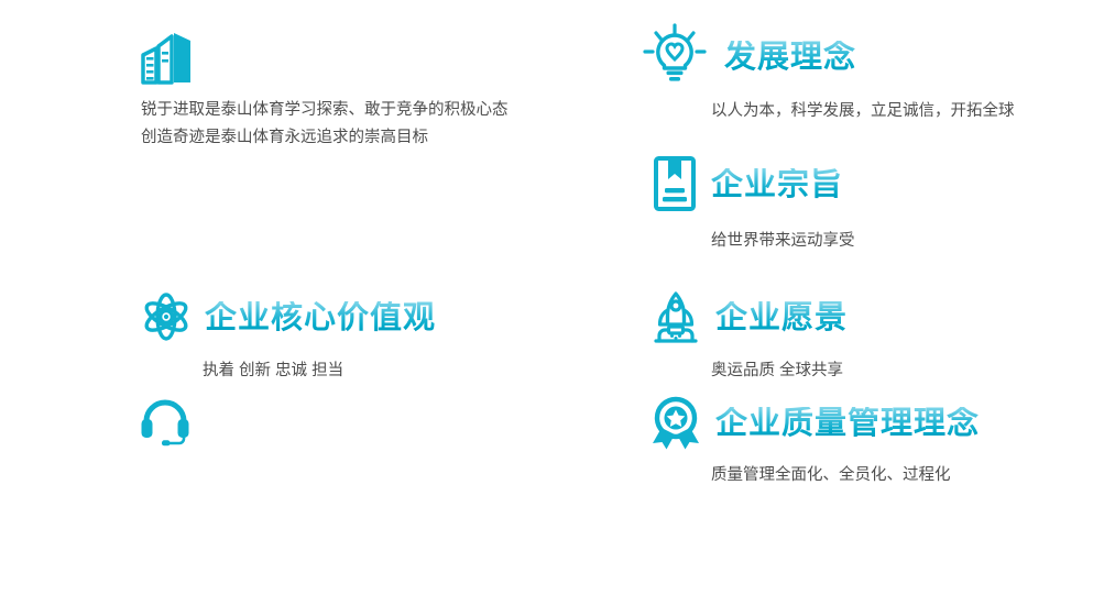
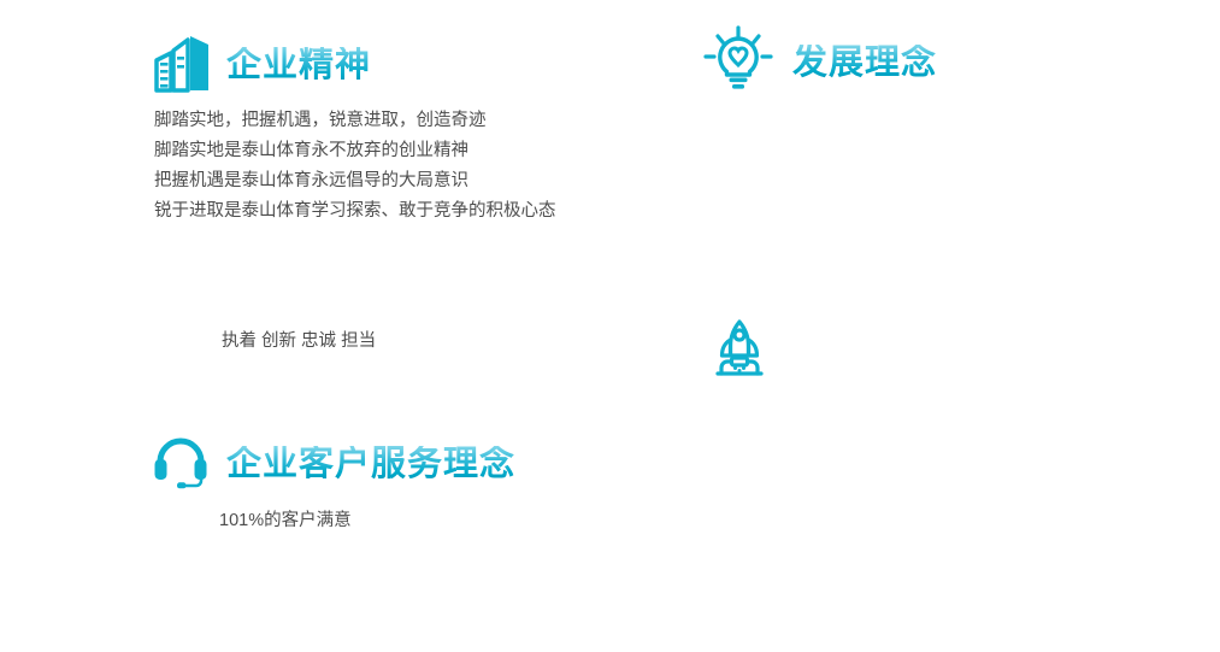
+ 企业精神
+ 脚踏实地，把握机遇，锐意进取，创造奇迹
+ 脚踏实地是泰山体育永不放弃的创业精神
+ 把握机遇是泰山体育永远倡导的大局意识
  锐于进取是泰山体育学习探索、敢于竞争的积极心态
- 创造奇迹是泰山体育永远追求的崇高目标
- 企业核心价值观
  执着 创新 忠诚 担当
+ 企业客户服务理念
+ 101%的客户满意
  发展理念
- 以人为本，科学发展，立足诚信，开拓全球
- 企业宗旨
- 给世界带来运动享受
- 企业愿景
- 奥运品质 全球共享
- 企业质量管理理念
- 质量管理全面化、全员化、过程化
